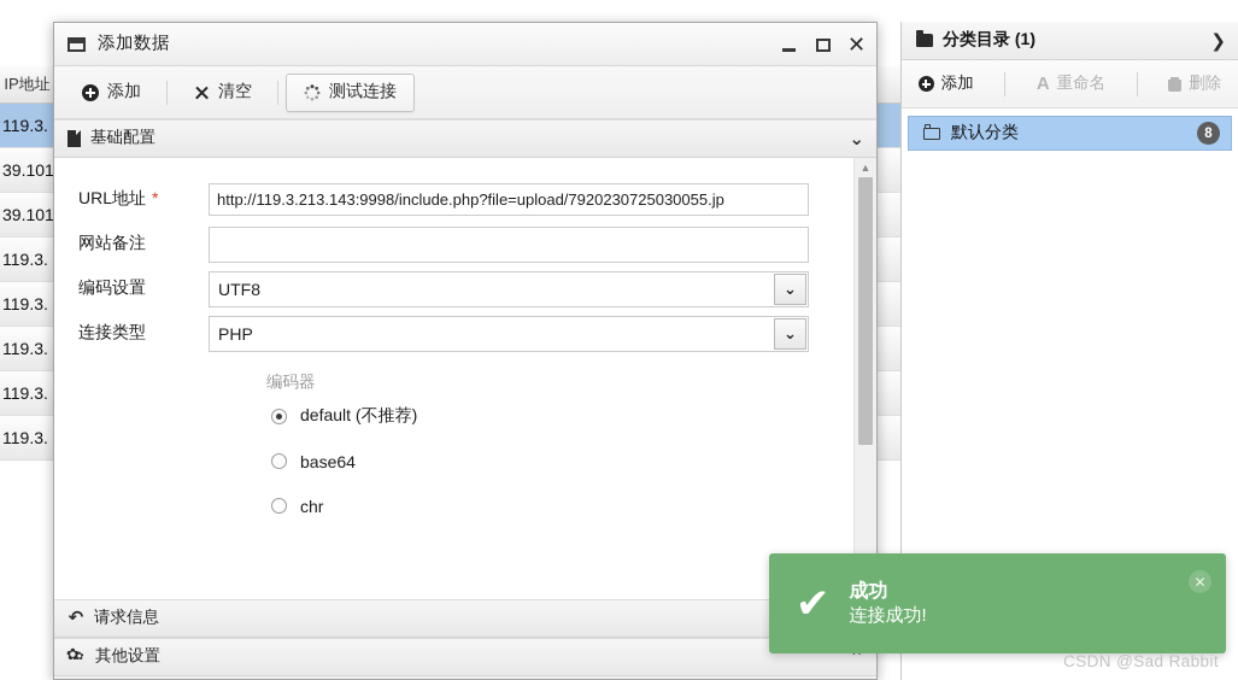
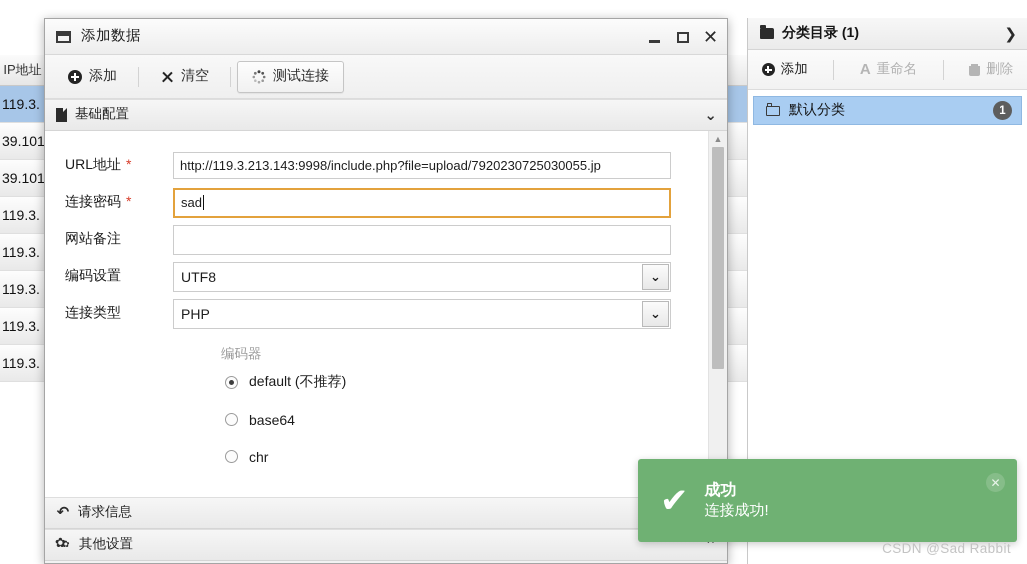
  IP地址
  119.3.
  39.101
  39.101
  119.3.
  119.3.
  119.3.
  119.3.
  119.3.
  添加数据
  ✕
  添加
  清空
  测试连接
  基础配置
  ⌄
  URL地址 *
  http://119.3.213.143:9998/include.php?file=upload/7920230725030055.jp
+ 连接密码 *
+ sad
  网站备注
  编码设置
  UTF8
  ⌄
  连接类型
  PHP
  ⌄
  编码器
  default (不推荐)
  base64
  chr
  ▲
  请求信息
  其他设置
  ⌃
  分类目录 (1)
  ❯
  添加
  A
  重命名
  删除
  默认分类
- 8
+ 1
  ✔
  成功
  连接成功!
  ✕
  CSDN @Sad Rabbit
